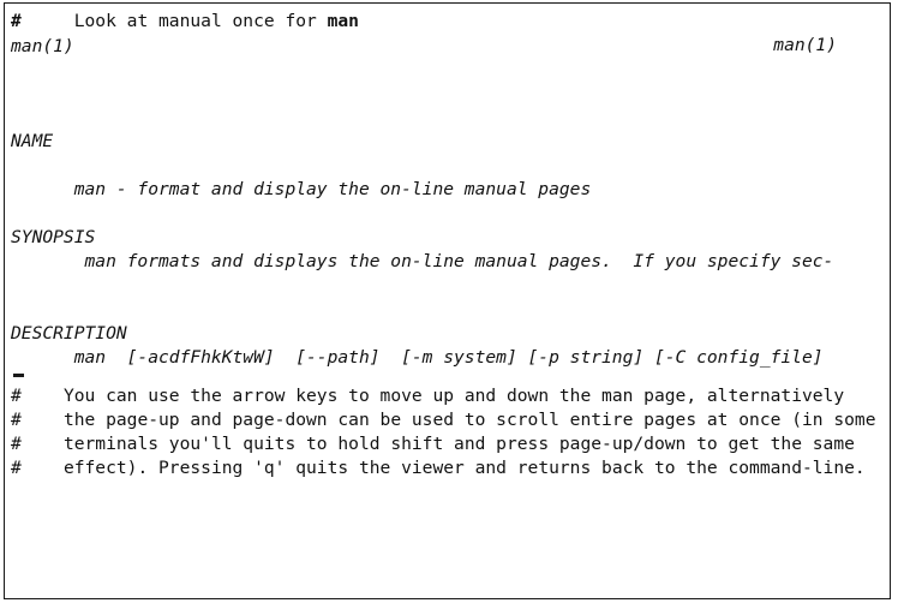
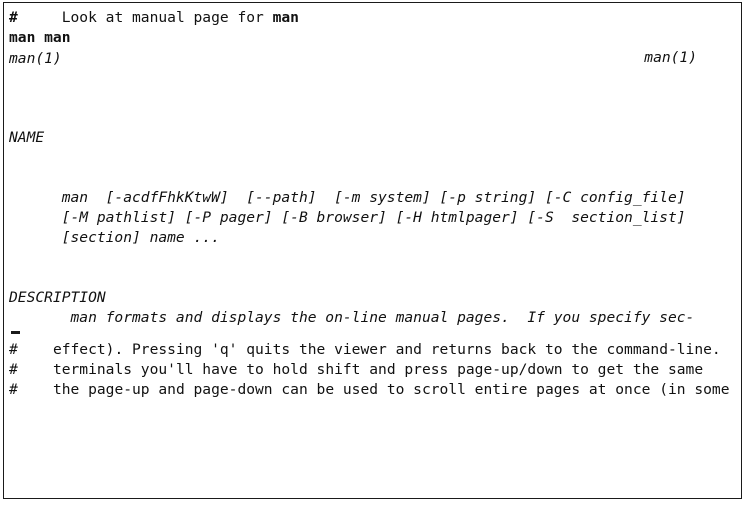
- # Look at manual once for man
+ # Look at manual page for man
+ man man
  man(1)
  man(1)
  NAME
- man - format and display the on-line manual pages
- SYNOPSIS
- man formats and displays the on-line manual pages. If you specify sec-
+ man [-acdfFhkKtwW] [--path] [-m system] [-p string] [-C config_file]
+ [-M pathlist] [-P pager] [-B browser] [-H htmlpager] [-S section_list]
+ [section] name ...
  DESCRIPTION
- man [-acdfFhkKtwW] [--path] [-m system] [-p string] [-C config_file]
+ man formats and displays the on-line manual pages. If you specify sec-
- # You can use the arrow keys to move up and down the man page, alternatively
- # the page-up and page-down can be used to scroll entire pages at once (in some
+ # effect). Pressing 'q' quits the viewer and returns back to the command-line.
- # terminals you'll quits to hold shift and press page-up/down to get the same
+ # terminals you'll have to hold shift and press page-up/down to get the same
- # effect). Pressing 'q' quits the viewer and returns back to the command-line.
+ # the page-up and page-down can be used to scroll entire pages at once (in some
